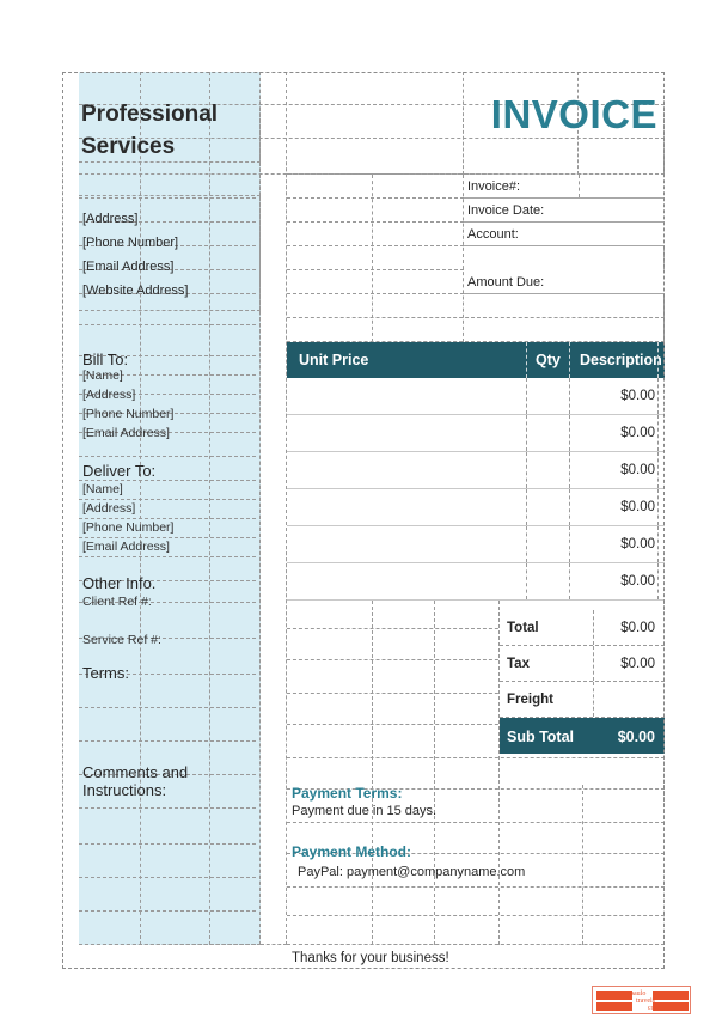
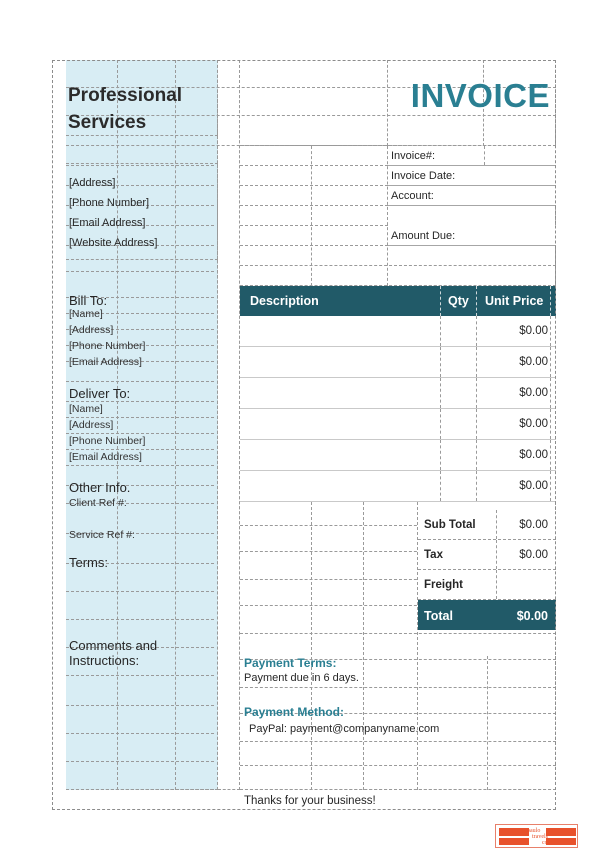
  Professional Services
  [Address]
  [Phone Number]
  [Email Address]
  [Website Address]
  INVOICE
  Invoice#:
  Invoice Date:
  Account:
  Amount Due:
  Bill To:
  [Name]
  [Address]
  [Phone Number]
  [Email Address]
  Deliver To:
  [Name]
  [Address]
  [Phone Number]
  [Email Address]
  Other Info.
  Client Ref #:
  Service Ref #:
  Terms:
  Comments and Instructions:
- Unit Price
+ Description
  Qty
- Description
+ Unit Price
  $0.00
  $0.00
  $0.00
  $0.00
  $0.00
  $0.00
- Total
+ Sub Total
  $0.00
  Tax
  $0.00
  Freight
- Sub Total
+ Total
  $0.00
  Payment Terms:
- Payment due in 15 days.
+ Payment due in 6 days.
  Payment Method:
  PayPal: payment@companyname.com
  Thanks for your business!
